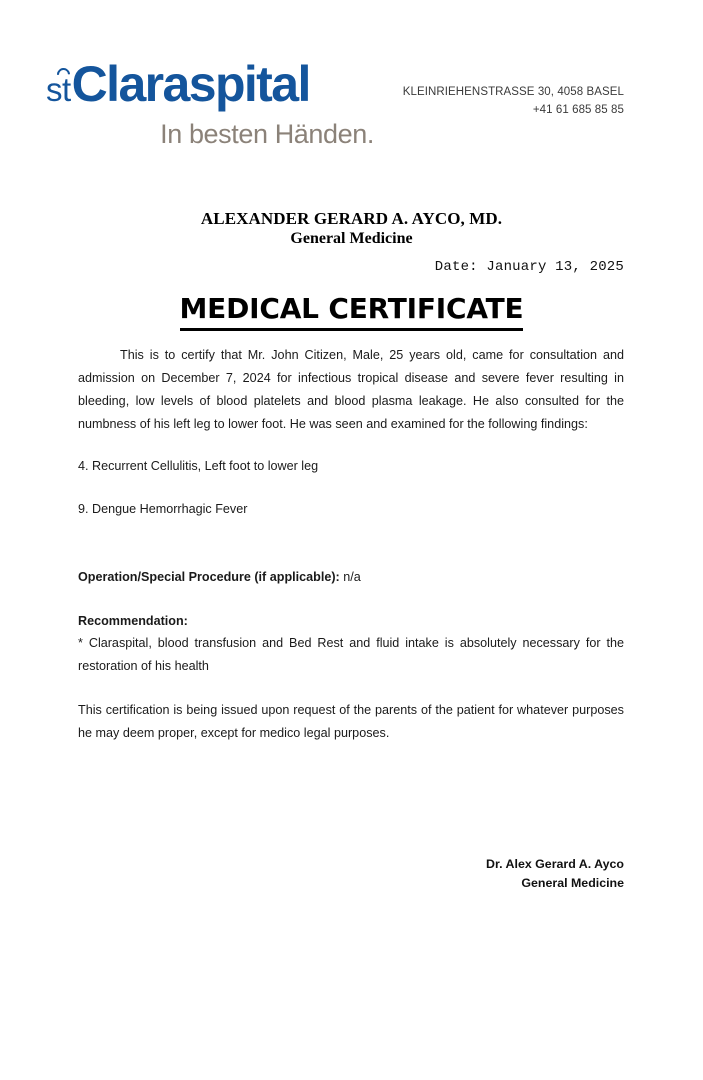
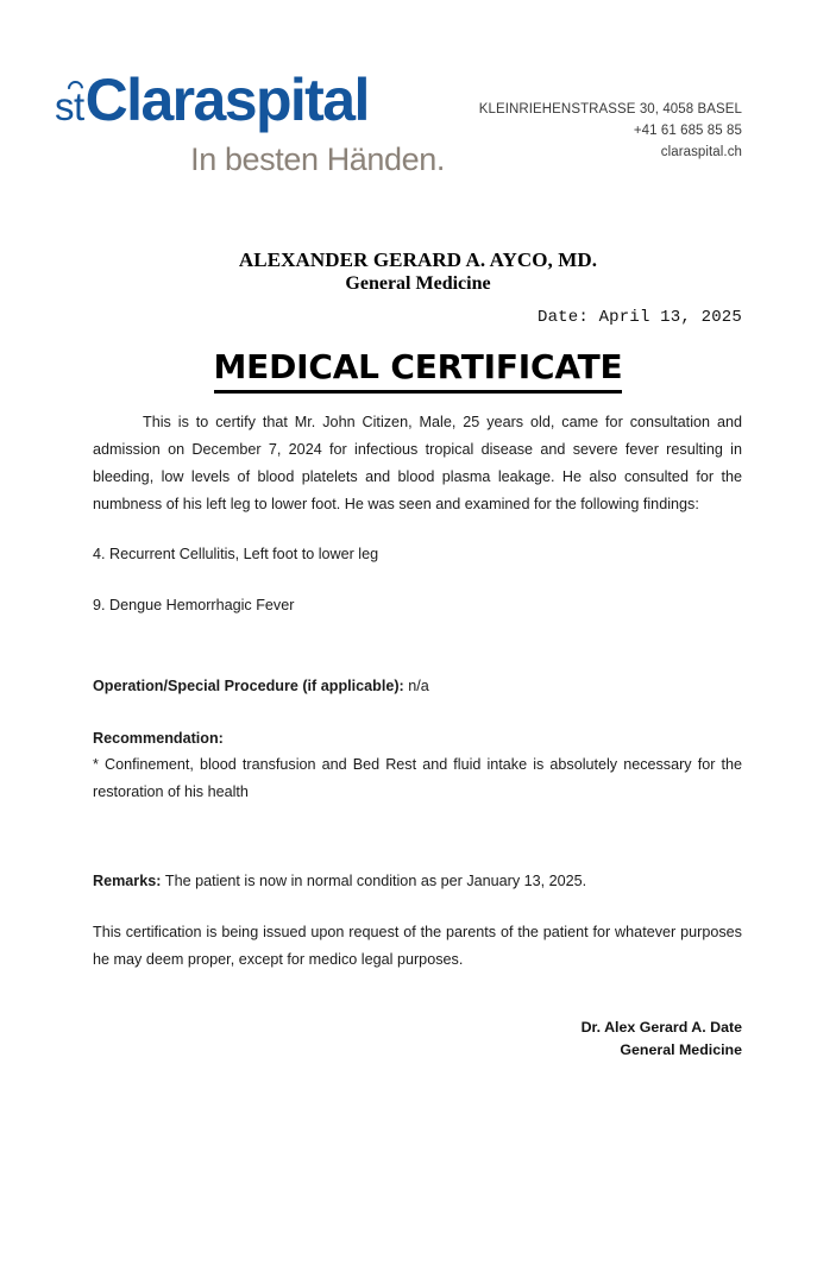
  st Claraspital
  In besten Händen.
  KLEINRIEHENSTRASSE 30, 4058 BASEL
  +41 61 685 85 85
+ claraspital.ch
  ALEXANDER GERARD A. AYCO, MD.
  General Medicine
- Date: January 13, 2025
+ Date: April 13, 2025
  MEDICAL CERTIFICATE
  This is to certify that Mr. John Citizen, Male, 25 years old, came for consultation and admission on December 7, 2024 for infectious tropical disease and severe fever resulting in bleeding, low levels of blood platelets and blood plasma leakage. He also consulted for the numbness of his left leg to lower foot. He was seen and examined for the following findings:
  4. Recurrent Cellulitis, Left foot to lower leg
  9. Dengue Hemorrhagic Fever
  Operation/Special Procedure (if applicable): n/a
  Recommendation:
- * Claraspital, blood transfusion and Bed Rest and fluid intake is absolutely necessary for the restoration of his health
+ * Confinement, blood transfusion and Bed Rest and fluid intake is absolutely necessary for the restoration of his health
+ Remarks: The patient is now in normal condition as per January 13, 2025.
  This certification is being issued upon request of the parents of the patient for whatever purposes he may deem proper, except for medico legal purposes.
- Dr. Alex Gerard A. Ayco
+ Dr. Alex Gerard A. Date
  General Medicine
